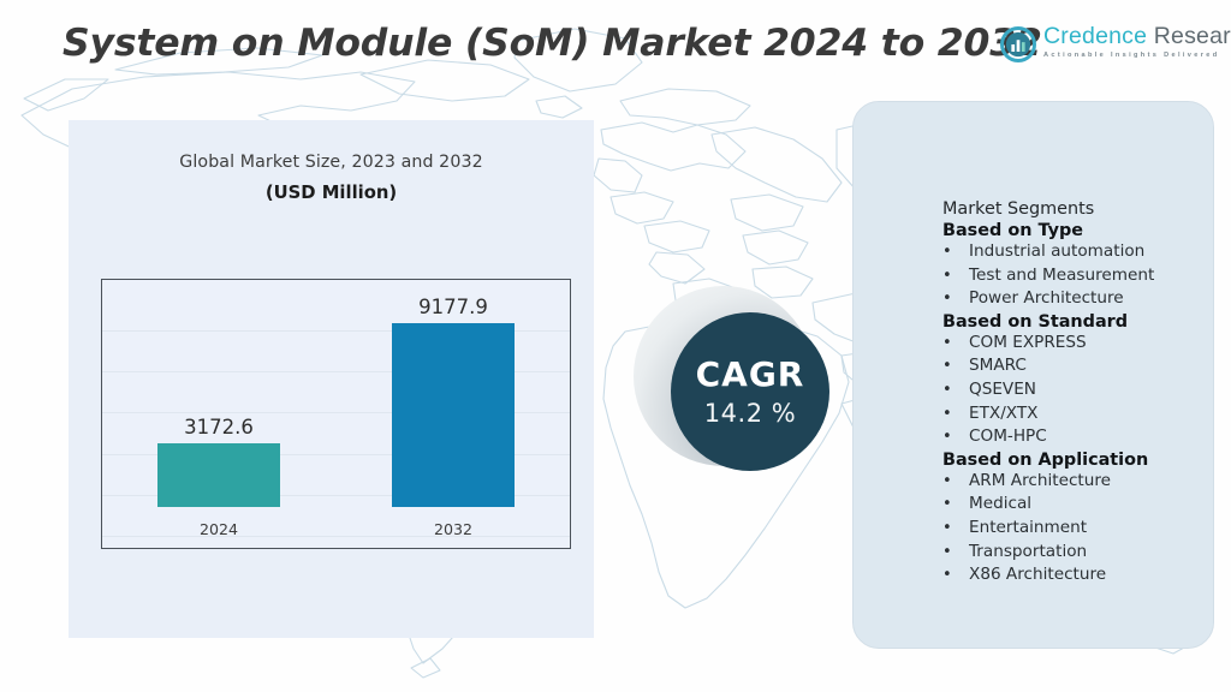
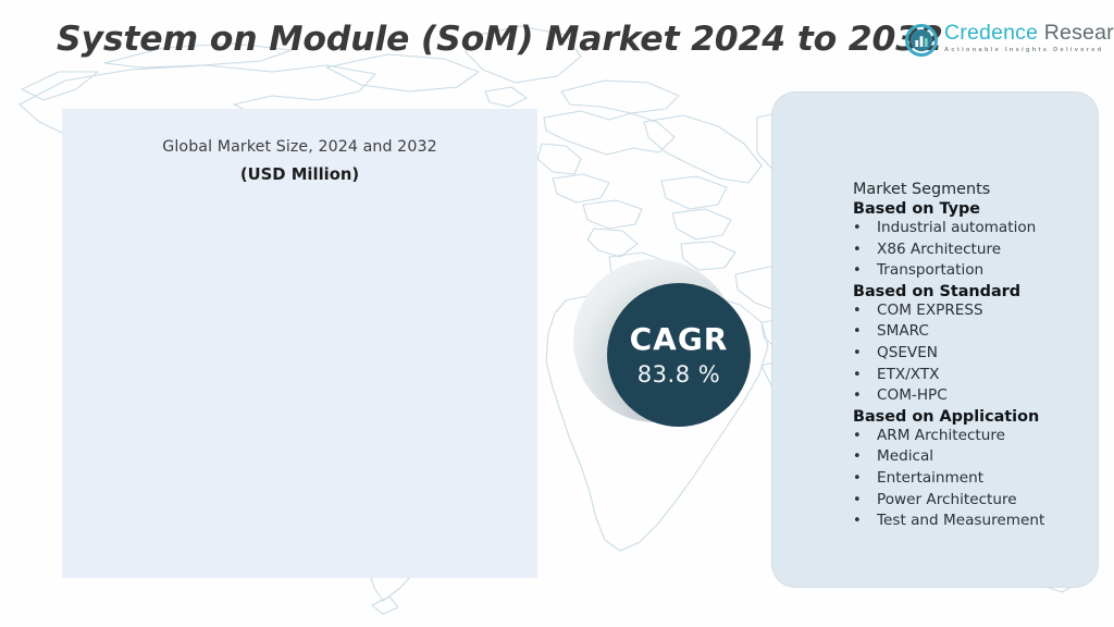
  System on Module (SoM) Market 2024 to 20
  Credence Resear
- Global Market Size, 2023 and 2032
+ Global Market Size, 2024 and 2032
  (USD Million)
- 3172.6
- 2024
- 9177.9
- 2032
  CAGR
- 14.2 %
+ 83.8 %
  Market Segments
  Based on Type
  •
  Industrial automation
  •
- Test and Measurement
+ X86 Architecture
  •
- Power Architecture
+ Transportation
  Based on Standard
  •
  COM EXPRESS
  •
  SMARC
  •
  QSEVEN
  •
  ETX/XTX
  •
  COM-HPC
  Based on Application
  •
  ARM Architecture
  •
  Medical
  •
  Entertainment
  •
- Transportation
+ Power Architecture
  •
- X86 Architecture
+ Test and Measurement
